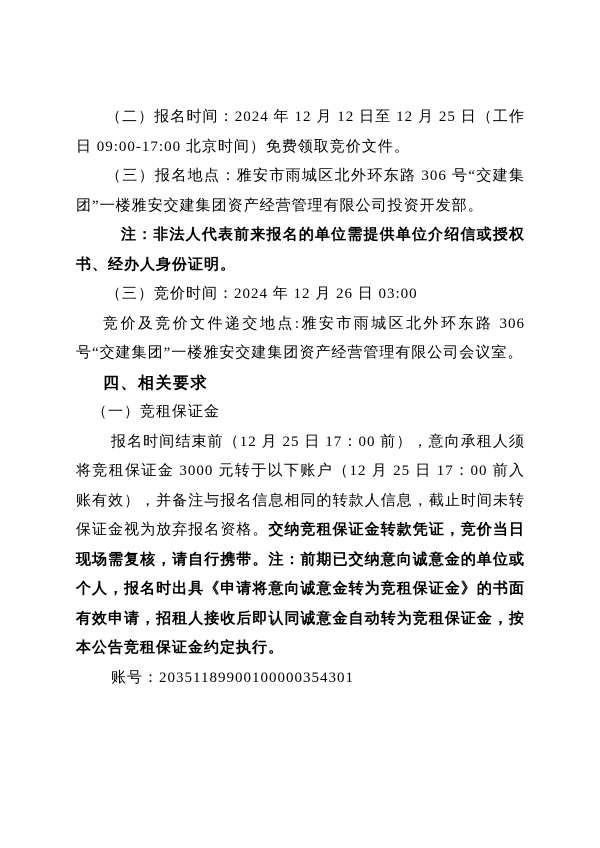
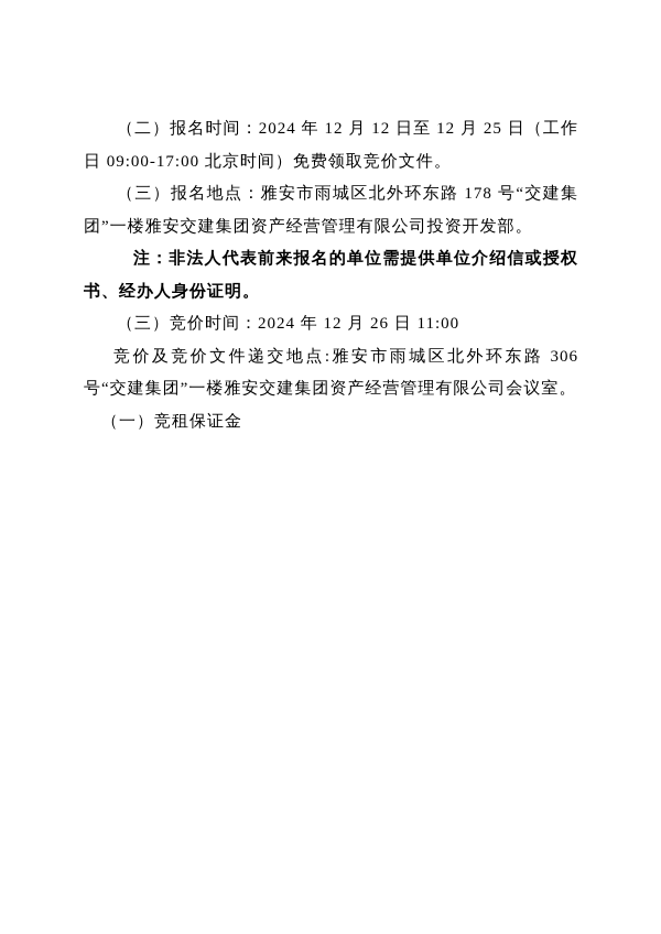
  （二）报名时间：2024 年 12 月 12 日至 12 月 25 日（工作日 09:00-17:00 北京时间）免费领取竞价文件。
- （三）报名地点：雅安市雨城区北外环东路 306 号“交建集团”一楼雅安交建集团资产经营管理有限公司投资开发部。
+ （三）报名地点：雅安市雨城区北外环东路 178 号“交建集团”一楼雅安交建集团资产经营管理有限公司投资开发部。
  注：非法人代表前来报名的单位需提供单位介绍信或授权书、经办人身份证明。
- （三）竞价时间：2024 年 12 月 26 日 03:00
+ （三）竞价时间：2024 年 12 月 26 日 11:00
  竞价及竞价文件递交地点:雅安市雨城区北外环东路 306 号“交建集团”一楼雅安交建集团资产经营管理有限公司会议室。
- 四、相关要求
  （一）竞租保证金
- 报名时间结束前（12 月 25 日 17：00 前），意向承租人须将竞租保证金 3000 元转于以下账户（12 月 25 日 17：00 前入账有效），并备注与报名信息相同的转款人信息，截止时间未转保证金视为放弃报名资格。交纳竞租保证金转款凭证，竞价当日现场需复核，请自行携带。注：前期已交纳意向诚意金的单位或个人，报名时出具《申请将意向诚意金转为竞租保证金》的书面有效申请，招租人接收后即认同诚意金自动转为竞租保证金，按本公告竞租保证金约定执行。
- 账号：20351189900100000354301
